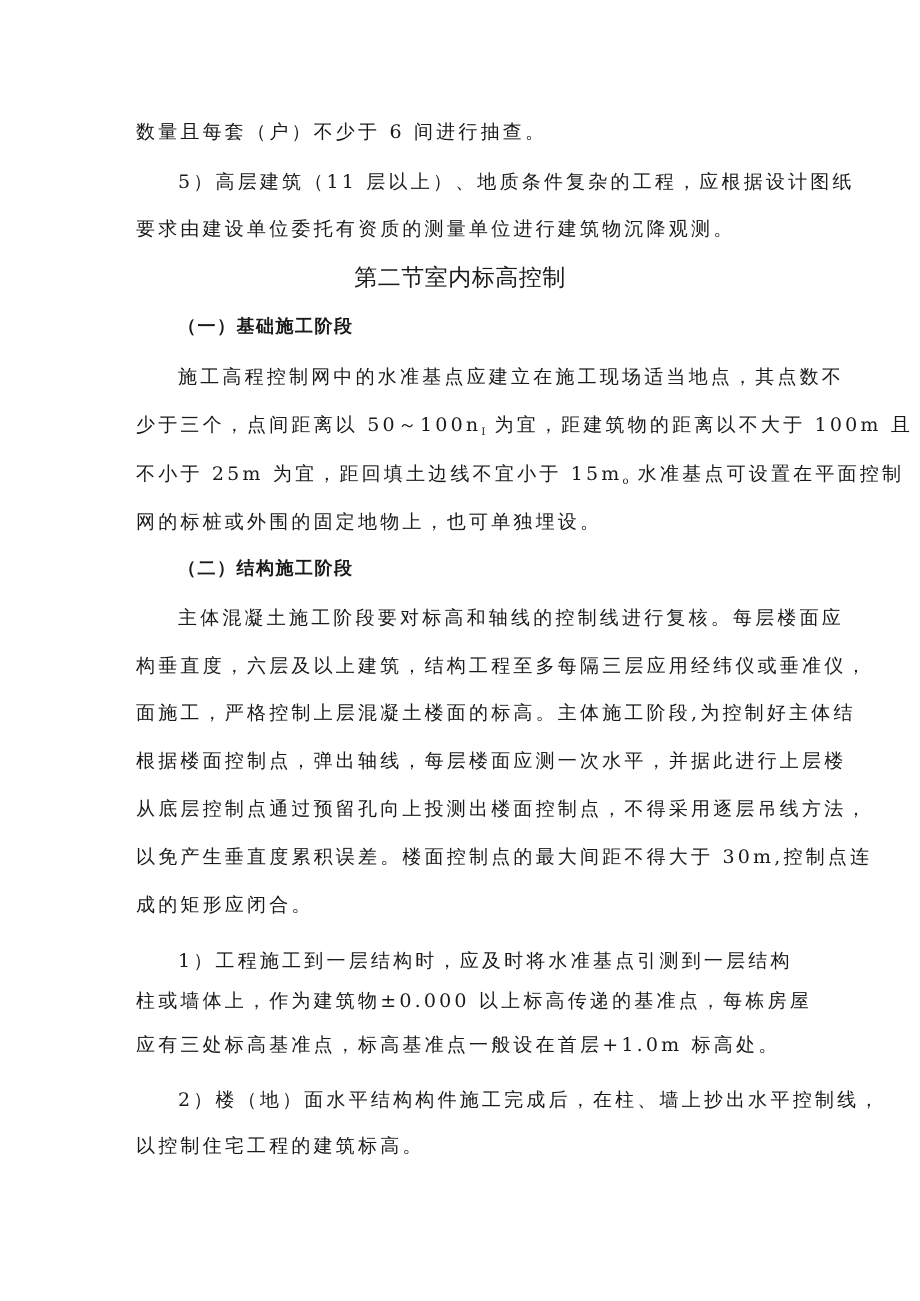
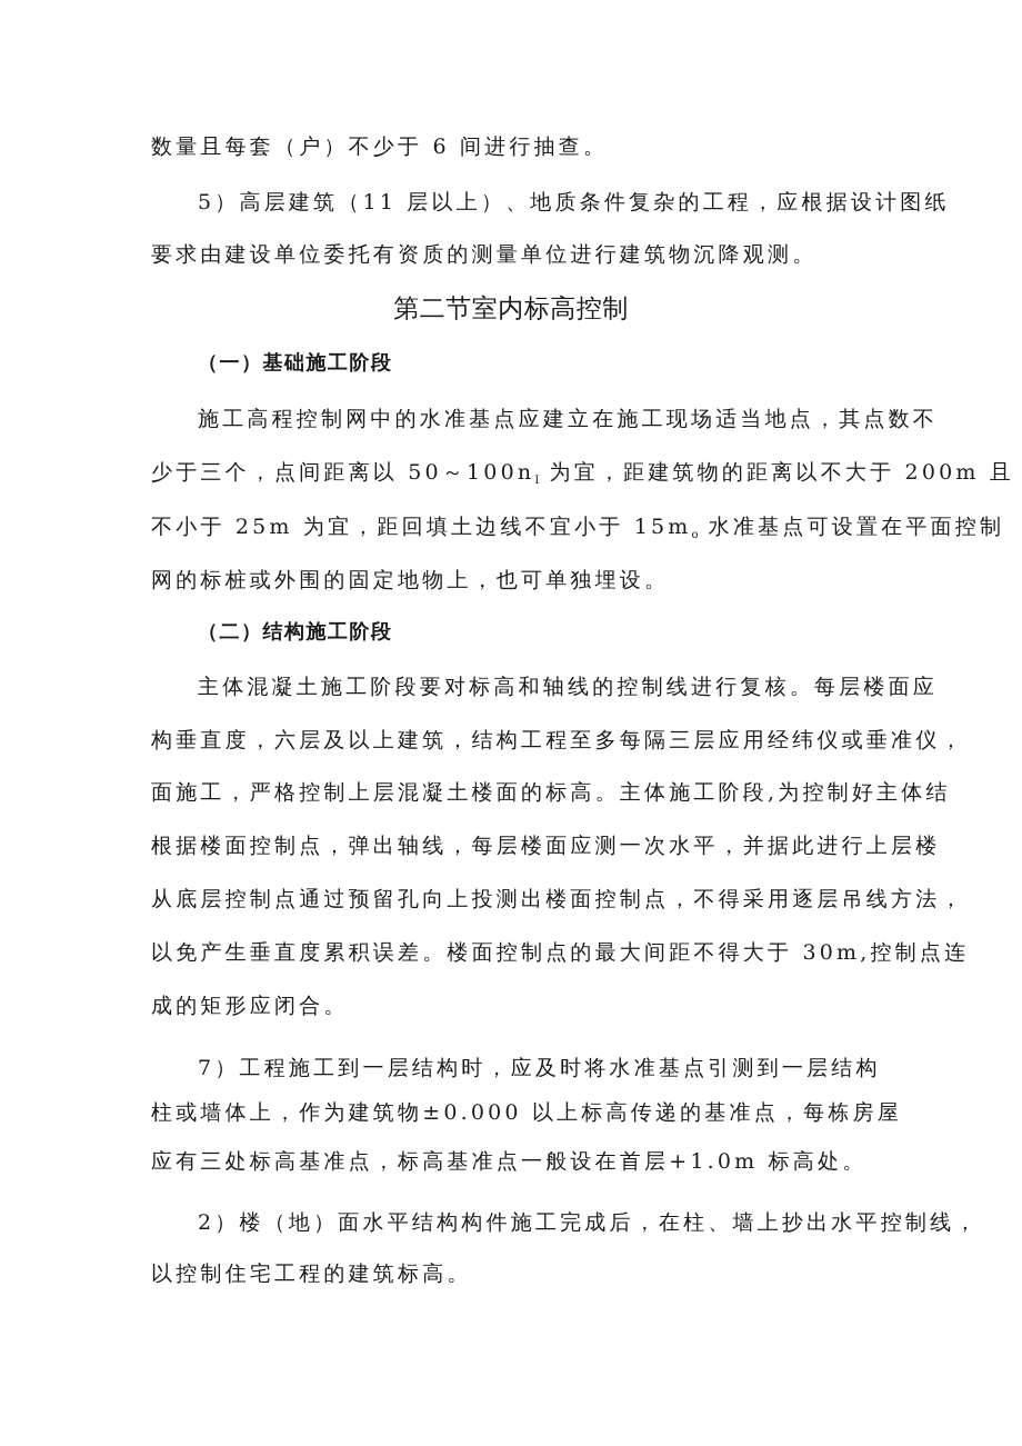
  数量且每套（户）不少于 6 间进行抽查。
  5）高层建筑（11 层以上）、地质条件复杂的工程，应根据设计图纸
  要求由建设单位委托有资质的测量单位进行建筑物沉降观测。
  第二节室内标高控制
  （一）基础施工阶段
  施工高程控制网中的水准基点应建立在施工现场适当地点，其点数不
- 少于三个，点间距离以 50～100nI 为宜，距建筑物的距离以不大于 100m 且
+ 少于三个，点间距离以 50～100nI 为宜，距建筑物的距离以不大于 200m 且
  不小于 25m 为宜，距回填土边线不宜小于 15mo 水准基点可设置在平面控制
  网的标桩或外围的固定地物上，也可单独埋设。
  （二）结构施工阶段
  主体混凝土施工阶段要对标高和轴线的控制线进行复核。每层楼面应
  构垂直度，六层及以上建筑，结构工程至多每隔三层应用经纬仪或垂准仪，
  面施工，严格控制上层混凝土楼面的标高。主体施工阶段,为控制好主体结
  根据楼面控制点，弹出轴线，每层楼面应测一次水平，并据此进行上层楼
  从底层控制点通过预留孔向上投测出楼面控制点，不得采用逐层吊线方法，
  以免产生垂直度累积误差。楼面控制点的最大间距不得大于 30m,控制点连
  成的矩形应闭合。
- 1）工程施工到一层结构时，应及时将水准基点引测到一层结构
+ 7）工程施工到一层结构时，应及时将水准基点引测到一层结构
  柱或墙体上，作为建筑物±0.000 以上标高传递的基准点，每栋房屋
  应有三处标高基准点，标高基准点一般设在首层+1.0m 标高处。
  2）楼（地）面水平结构构件施工完成后，在柱、墙上抄出水平控制线，
  以控制住宅工程的建筑标高。
